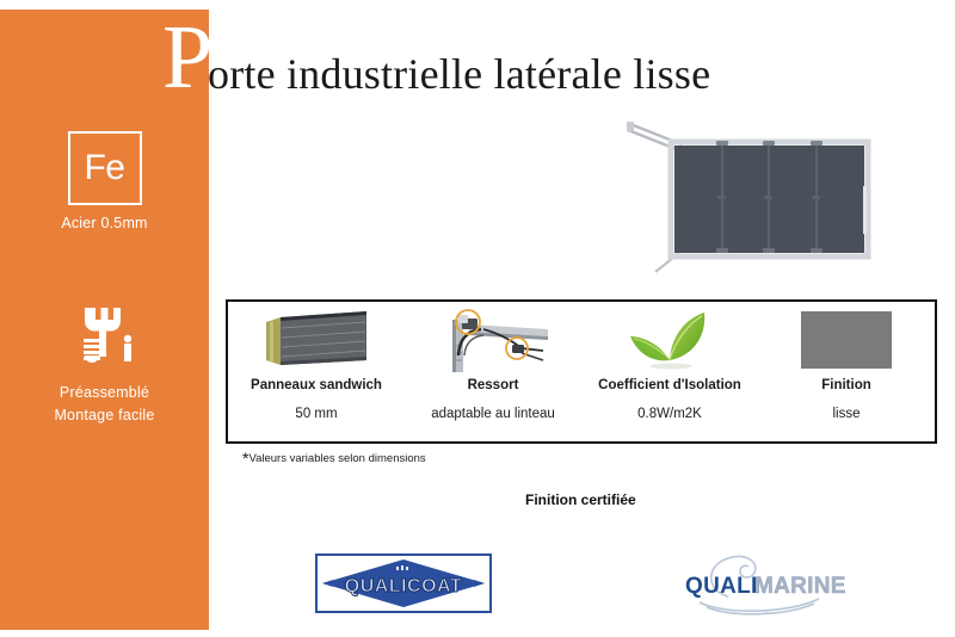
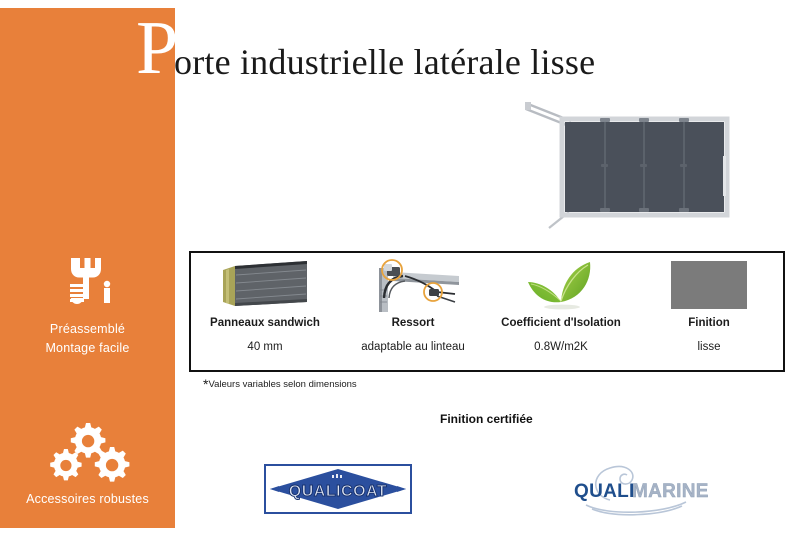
- Fe
- Acier 0.5mm
  Préassemblé
  Montage facile
+ Accessoires robustes
  P
  orte industrielle latérale lisse
  Panneaux sandwich
- 50 mm
+ 40 mm
  Ressort
  adaptable au linteau
  Coefficient d'Isolation
  0.8W/m2K
  Finition
  lisse
  *Valeurs variables selon dimensions
  Finition certifiée
  QUALICOAT
  QUALI
  MARINE
